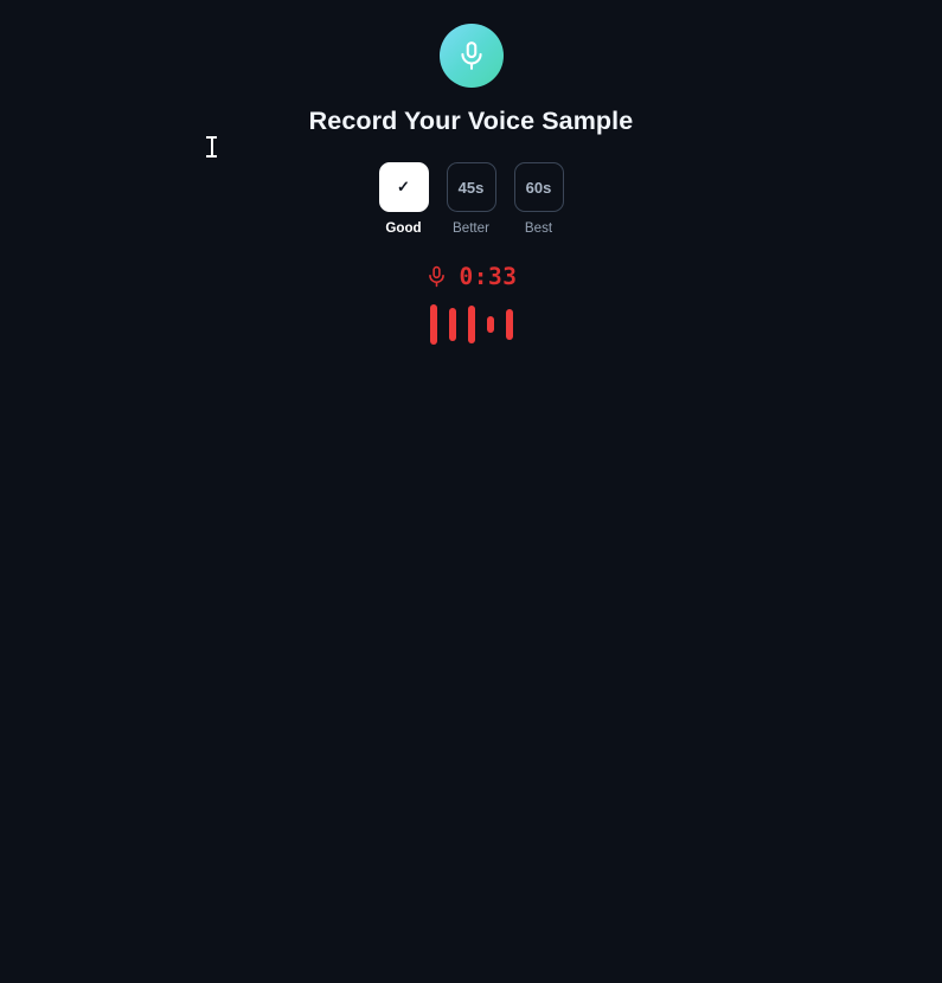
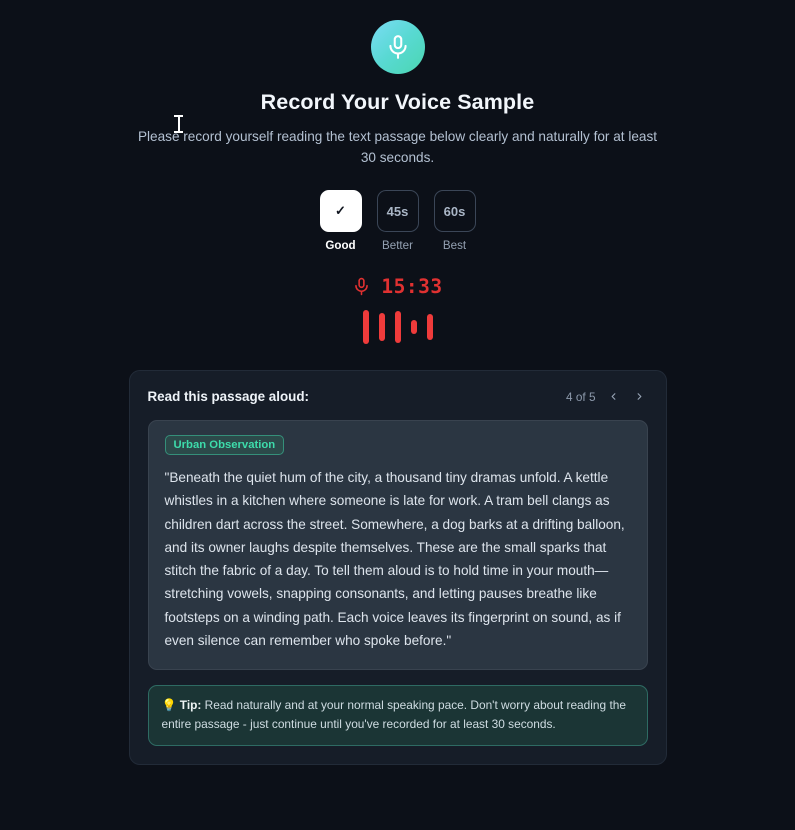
  Record Your Voice Sample
+ Please record yourself reading the text passage below clearly and naturally for at least 30 seconds.
  ✓
  Good
  45s
  Better
  60s
  Best
- 0:33
+ 15:33
+ Read this passage aloud:
+ 4 of 5
+ Urban Observation
+ "Beneath the quiet hum of the city, a thousand tiny dramas unfold. A kettle whistles in a kitchen where someone is late for work. A tram bell clangs as children dart across the street. Somewhere, a dog barks at a drifting balloon, and its owner laughs despite themselves. These are the small sparks that stitch the fabric of a day. To tell them aloud is to hold time in your mouth—stretching vowels, snapping consonants, and letting pauses breathe like footsteps on a winding path. Each voice leaves its fingerprint on sound, as if even silence can remember who spoke before."
+ 💡 Tip: Read naturally and at your normal speaking pace. Don't worry about reading the entire passage - just continue until you've recorded for at least 30 seconds.
